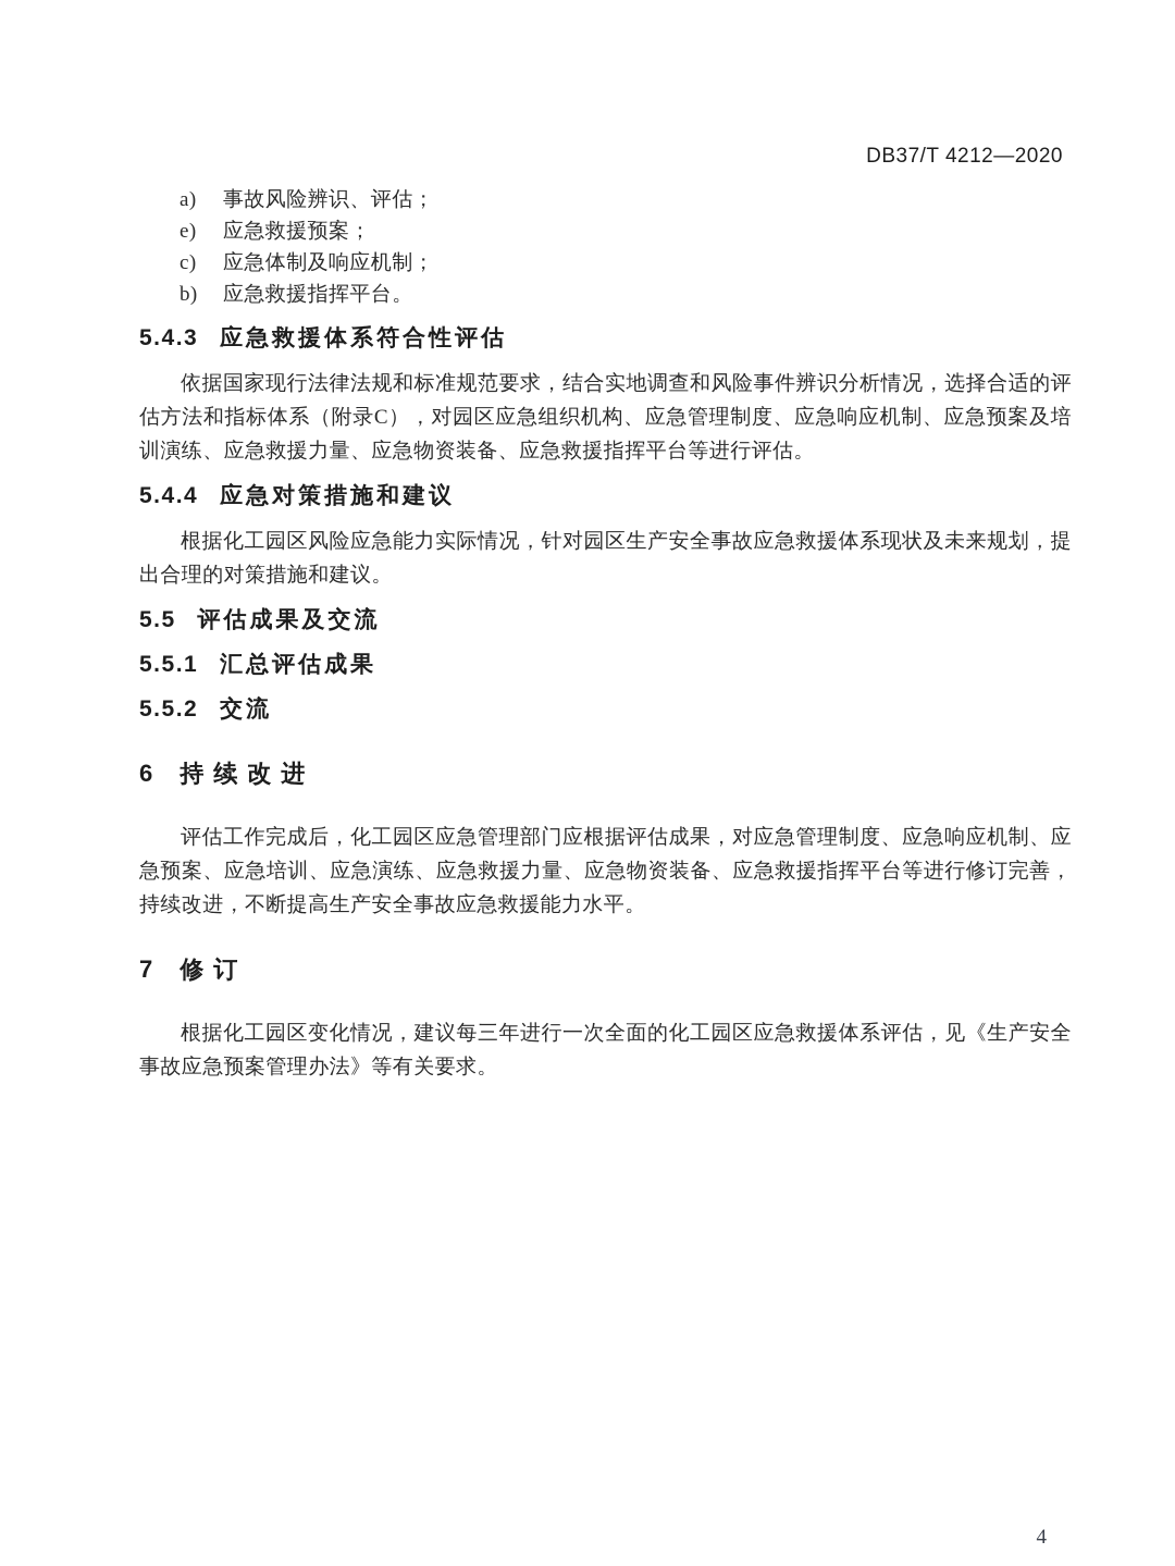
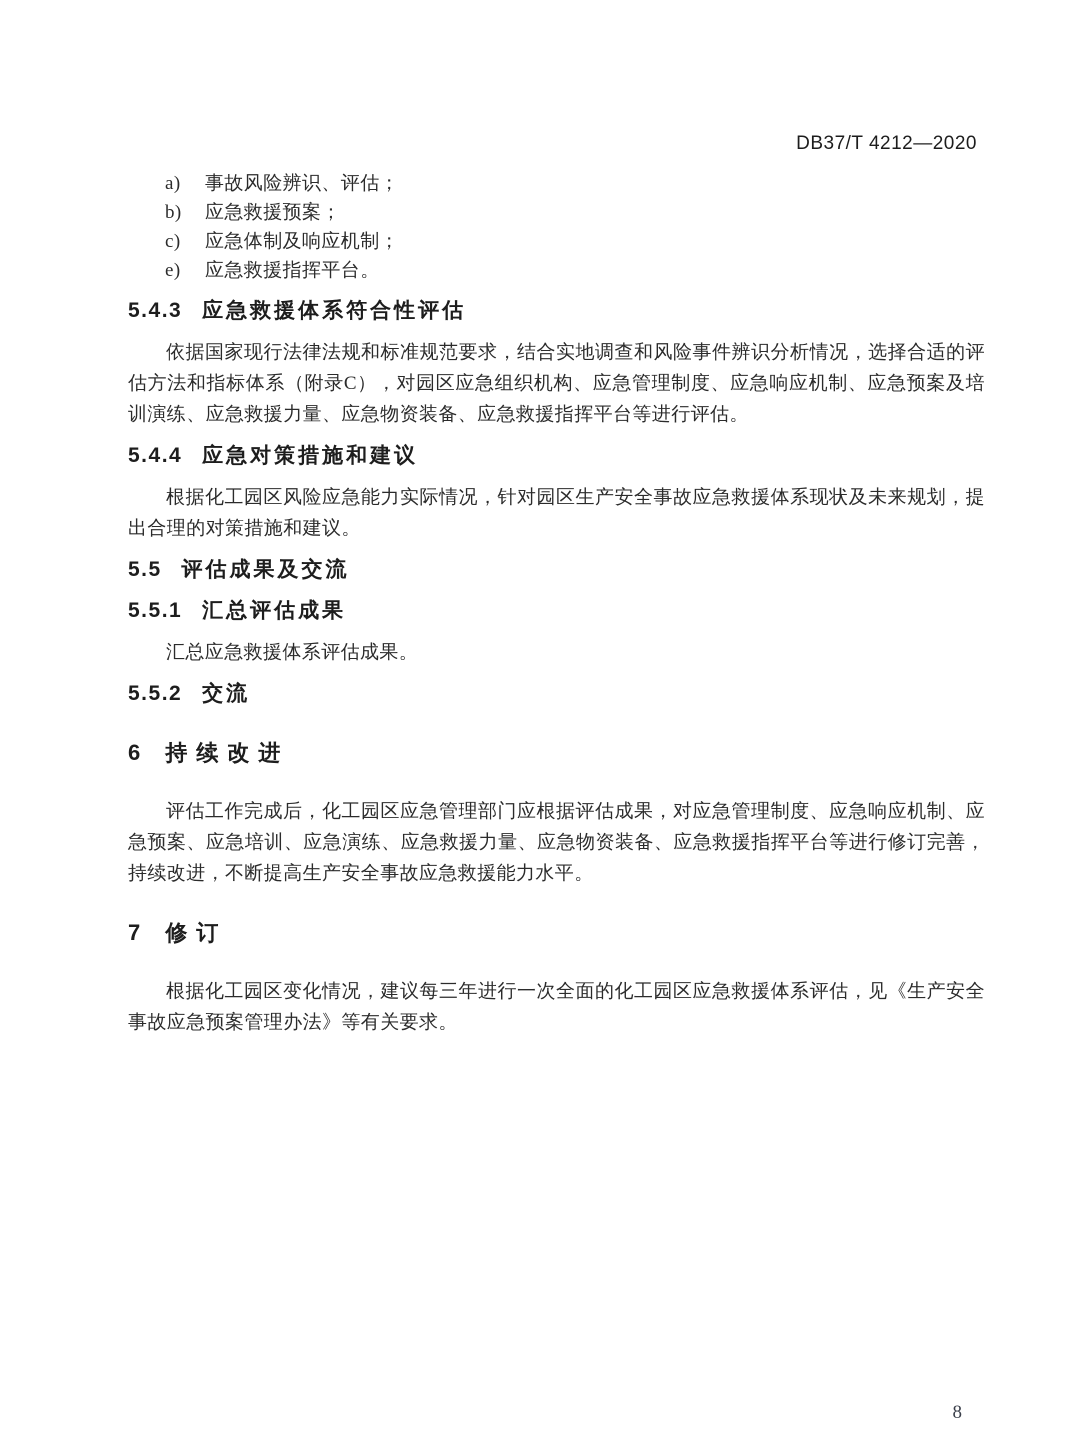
  DB37/T 4212—2020
  a)
  事故风险辨识、评估；
- e)
+ b)
  应急救援预案；
  c)
  应急体制及响应机制；
- b)
+ e)
  应急救援指挥平台。
  5.4.3 应急救援体系符合性评估
  依据国家现行法律法规和标准规范要求，结合实地调查和风险事件辨识分析情况，选择合适的评估方法和指标体系（附录C），对园区应急组织机构、应急管理制度、应急响应机制、应急预案及培训演练、应急救援力量、应急物资装备、应急救援指挥平台等进行评估。
  5.4.4 应急对策措施和建议
  根据化工园区风险应急能力实际情况，针对园区生产安全事故应急救援体系现状及未来规划，提出合理的对策措施和建议。
  5.5 评估成果及交流
  5.5.1 汇总评估成果
+ 汇总应急救援体系评估成果。
  5.5.2 交流
  6 持续改进
  评估工作完成后，化工园区应急管理部门应根据评估成果，对应急管理制度、应急响应机制、应急预案、应急培训、应急演练、应急救援力量、应急物资装备、应急救援指挥平台等进行修订完善，持续改进，不断提高生产安全事故应急救援能力水平。
  7 修订
  根据化工园区变化情况，建议每三年进行一次全面的化工园区应急救援体系评估，见《生产安全事故应急预案管理办法》等有关要求。
- 4
+ 8
